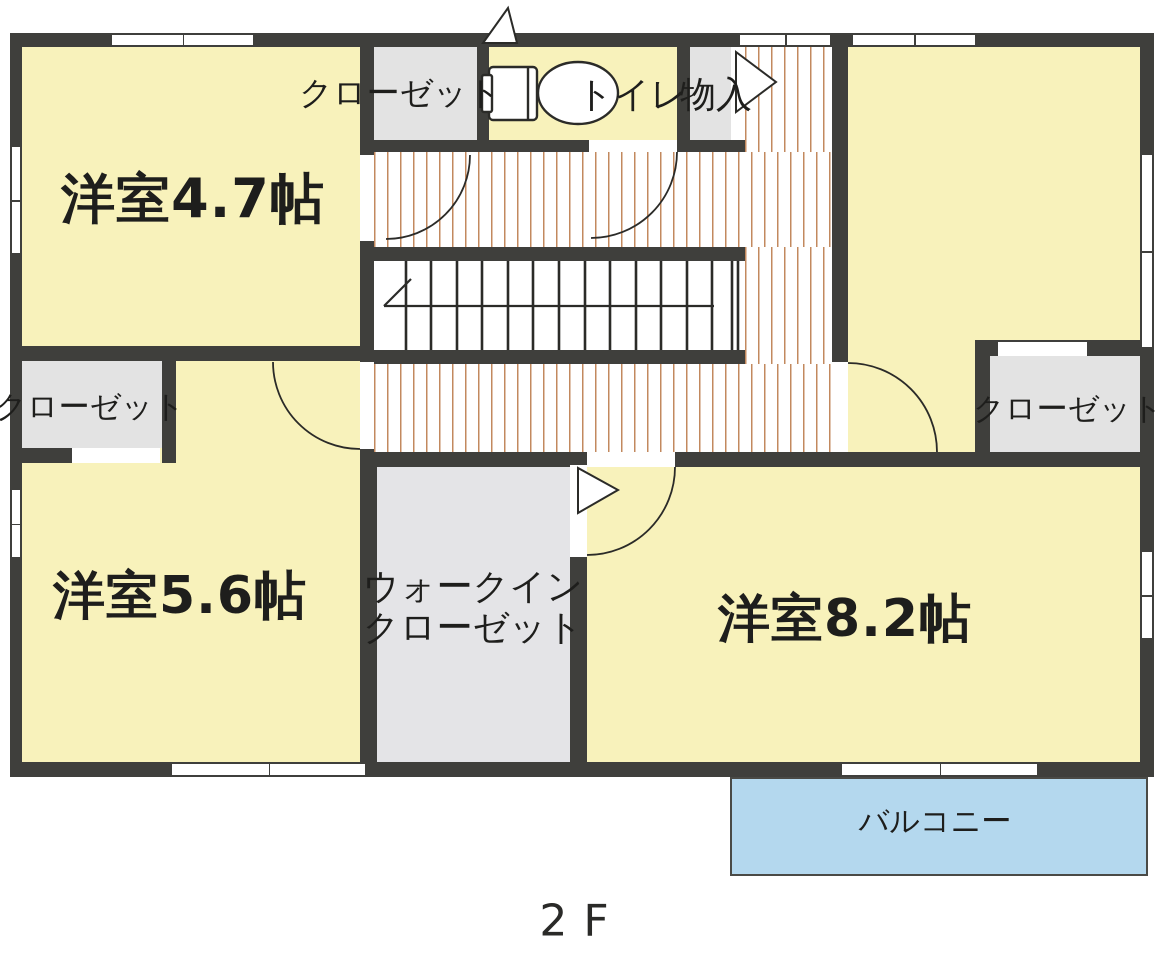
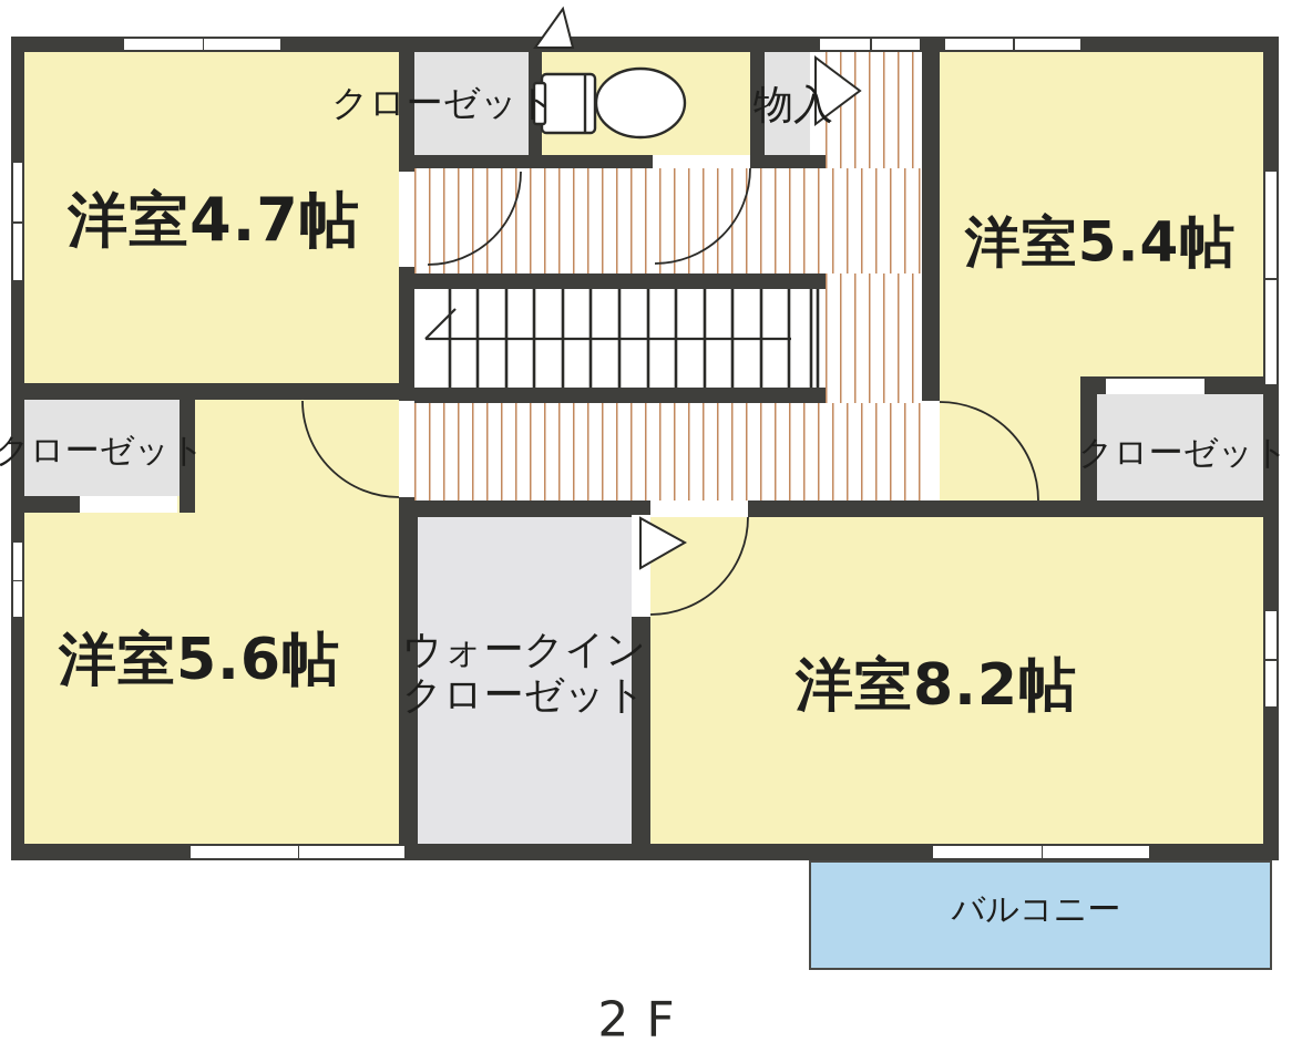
  洋室4.7帖
+ 洋室5.4帖
  洋室5.6帖
  洋室8.2帖
  クローゼット
- トイレ
  物入
  クローゼット
  クローゼット
  ウォークイン
  クローゼット
  バルコニー
  2F
